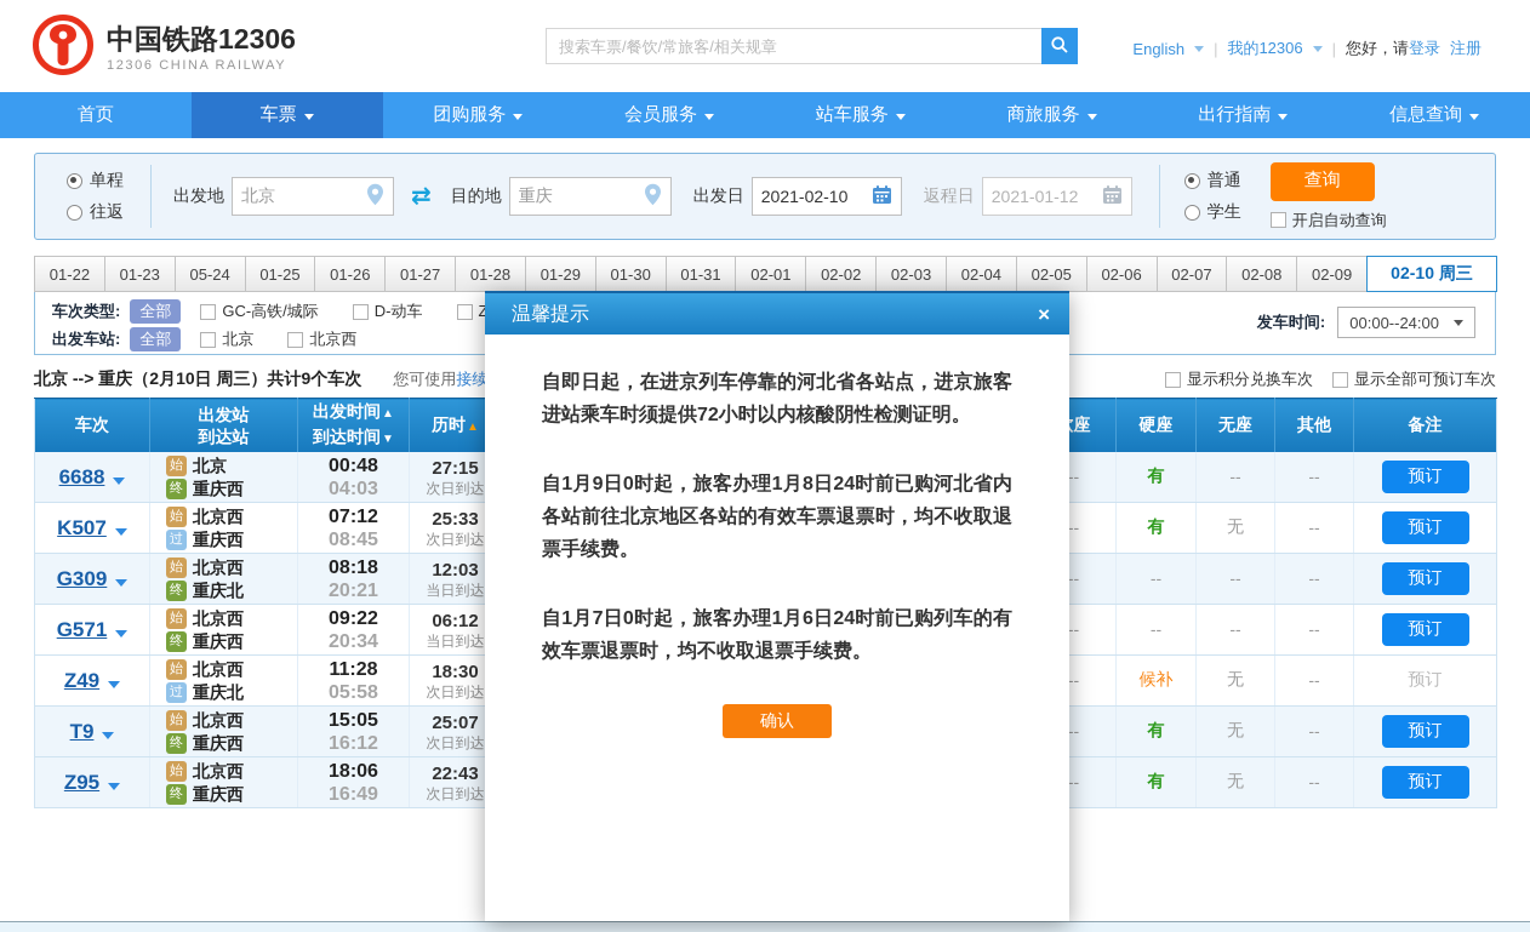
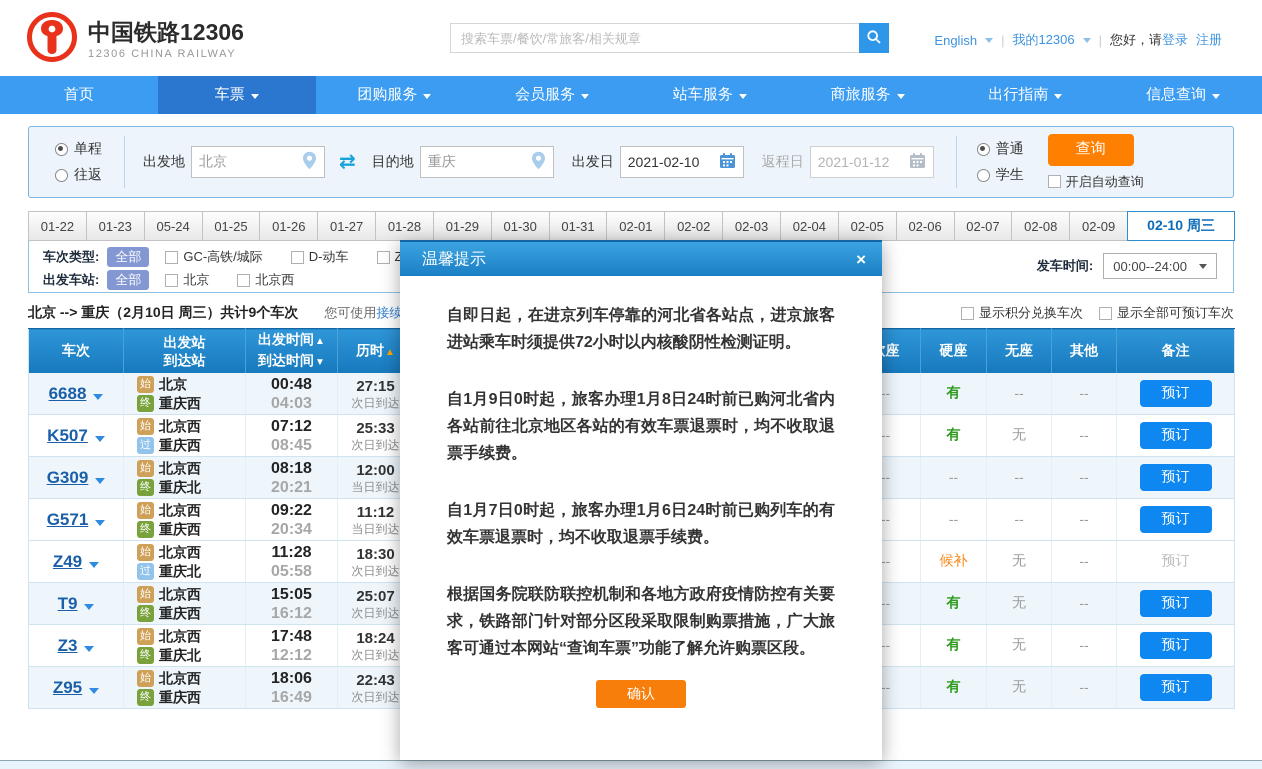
  中国铁路12306
  12306 CHINA RAILWAY
  搜索车票/餐饮/常旅客/相关规章
  English
  |
  我的12306
  |
  您好，请
  登录
  注册
  首页
  车票
  团购服务
  会员服务
  站车服务
  商旅服务
  出行指南
  信息查询
  单程
  往返
  出发地
  北京
  ⇄
  目的地
  重庆
  出发日
  2021-02-10
  返程日
  2021-01-12
  普通
  学生
  查询
  开启自动查询
  01-22
  01-23
  05-24
  01-25
  01-26
  01-27
  01-28
  01-29
  01-30
  01-31
  02-01
  02-02
  02-03
  02-04
  02-05
  02-06
  02-07
  02-08
  02-09
  02-10 周三
  车次类型:
  全部
  GC-高铁/城际
  D-动车
  出发车站:
  全部
  北京
  北京西
  发车时间:
  00:00--24:00
  北京 --> 重庆（2月10日 周三）共计9个车次
  您可使用接续
  显示积分兑换车次
  显示全部可预订车次
  车次	出发站到达站	出发时间▲ 到达时间▼	历时▲		座	硬座	无座	其他	备注
  6688	始 北京终 重庆西	00:4804:03	27:15次日到达		--	有	--	--	预订
  K507	始 北京西过 重庆西	07:1208:45	25:33次日到达		--	有	无	--	预订
- G309	始 北京西终 重庆北	08:1820:21	12:03当日到达		--	--	--	--	预订
+ G309	始 北京西终 重庆北	08:1820:21	12:00当日到达		--	--	--	--	预订
- G571	始 北京西终 重庆西	09:2220:34	06:12当日到达		--	--	--	--	预订
+ G571	始 北京西终 重庆西	09:2220:34	11:12当日到达		--	--	--	--	预订
  Z49	始 北京西过 重庆北	11:2805:58	18:30次日到达		--	候补	无	--	预订
  T9	始 北京西终 重庆西	15:0516:12	25:07次日到达		--	有	无	--	预订
+ Z3	始 北京西终 重庆北	17:4812:12	18:24次日到达		--	有	无	--	预订
  Z95	始 北京西终 重庆西	18:0616:49	22:43次日到达		--	有	无	--	预订
  温馨提示
  ×
  自即日起，在进京列车停靠的河北省各站点，进京旅客进站乘车时须提供72小时以内核酸阴性检测证明。
  自1月9日0时起，旅客办理1月8日24时前已购河北省内各站前往北京地区各站的有效车票退票时，均不收取退票手续费。
  自1月7日0时起，旅客办理1月6日24时前已购列车的有效车票退票时，均不收取退票手续费。
+ 根据国务院联防联控机制和各地方政府疫情防控有关要求，铁路部门针对部分区段采取限制购票措施，广大旅客可通过本网站“查询车票”功能了解允许购票区段。
  确认
